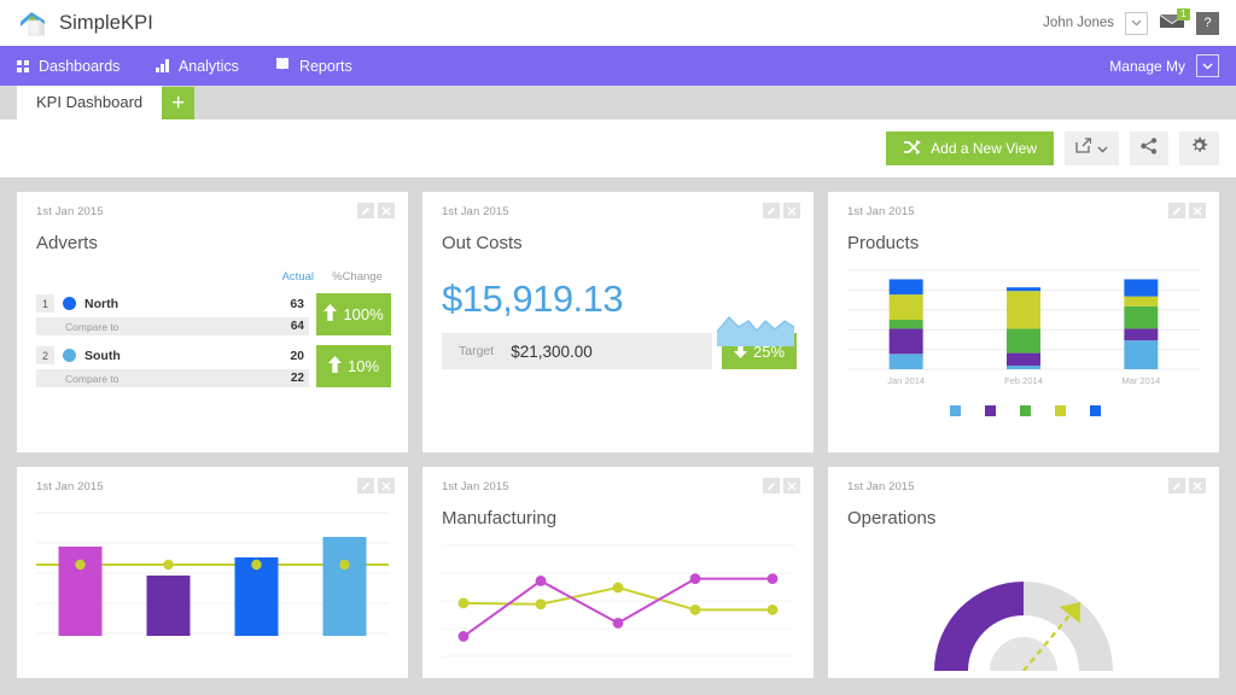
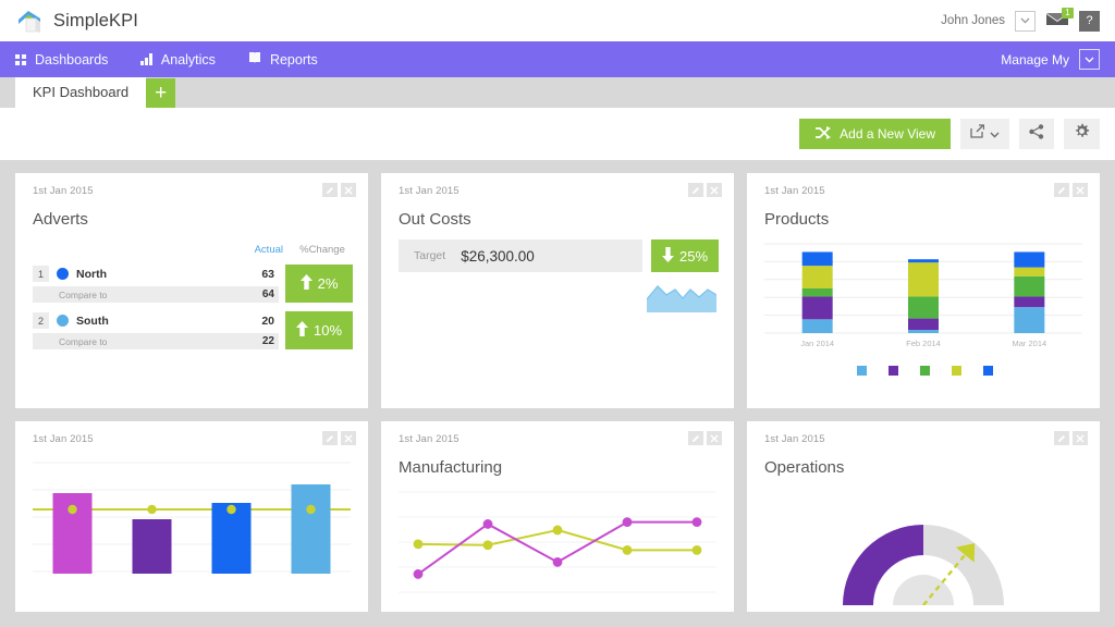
  SimpleKPI
  John Jones
  1
  ?
  Dashboards
  Analytics
  Reports
  Manage My
  KPI Dashboard
  +
  Add a New View
  1st Jan 2015
  Adverts
  Actual
  %Change
  1
  North
  63
  Compare to
  64
- 100%
+ 2%
  2
  South
  20
  Compare to
  22
  10%
  1st Jan 2015
  Out Costs
- $15,919.13
  Target
- $21,300.00
+ $26,300.00
  25%
  1st Jan 2015
  Products
  Jan 2014
  Feb 2014
  Mar 2014
  1st Jan 2015
  1st Jan 2015
  Manufacturing
  1st Jan 2015
  Operations
